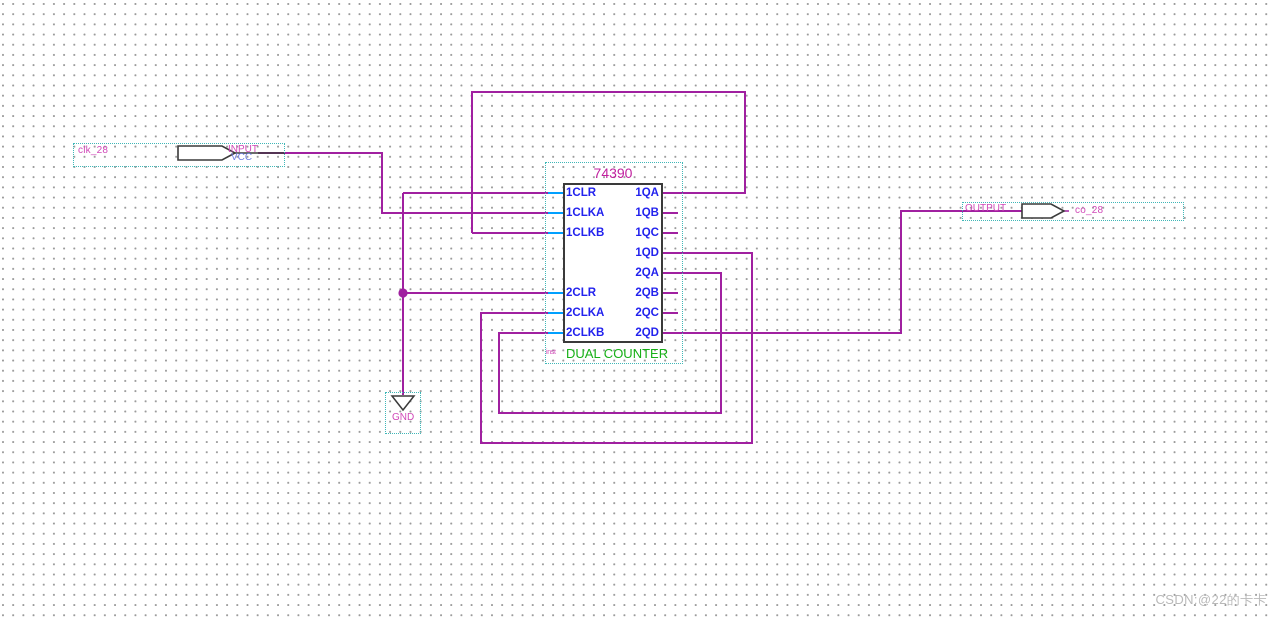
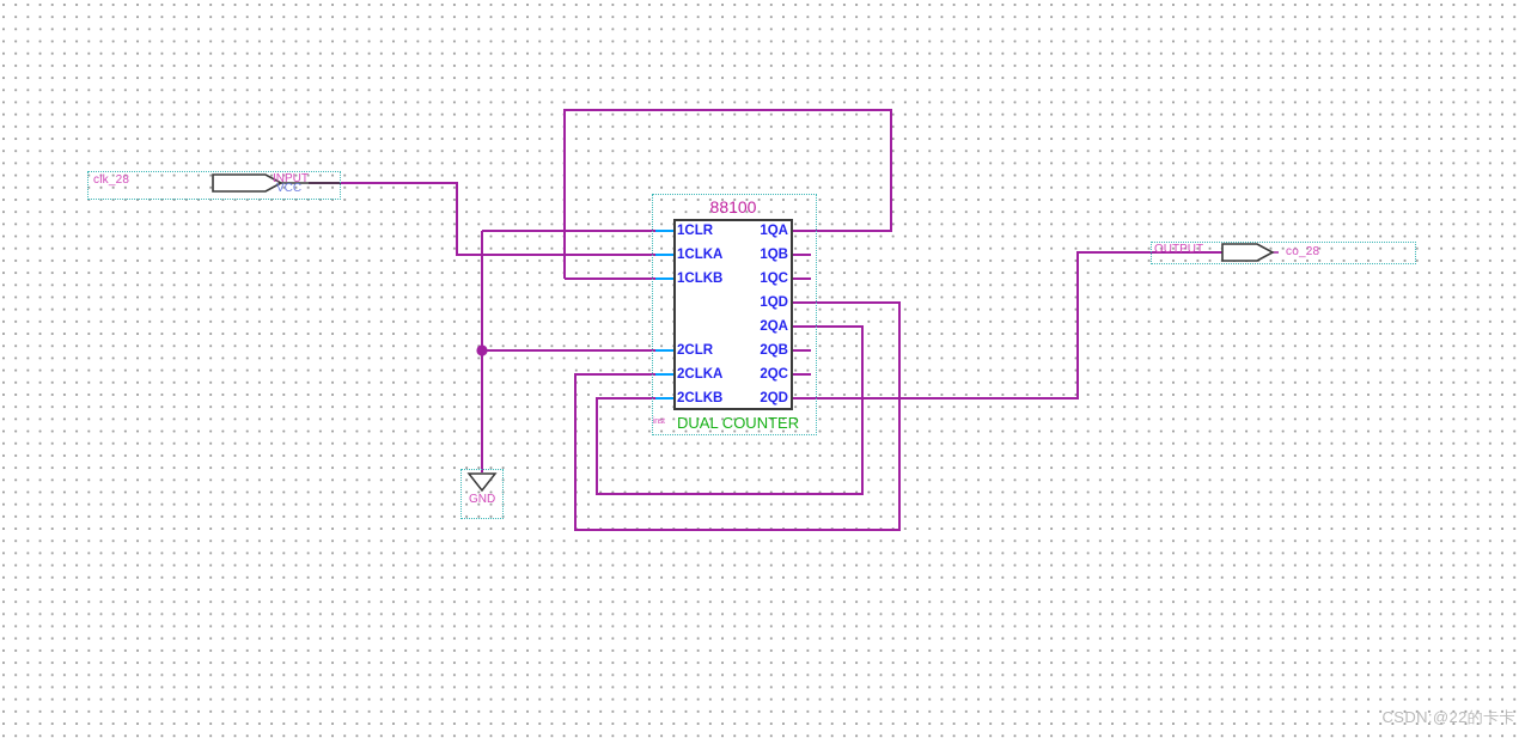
- 74390
+ 88100
  1CLR
  1CLKA
  1CLKB
  2CLR
  2CLKA
  2CLKB
  1QA
  1QB
  1QC
  1QD
  2QA
  2QB
  2QC
  2QD
  DUAL COUNTER
  clk_28
  INPUT
  VCC
  OUTPUT
  co_28
  GND
  CSDN:@22的卡卡
